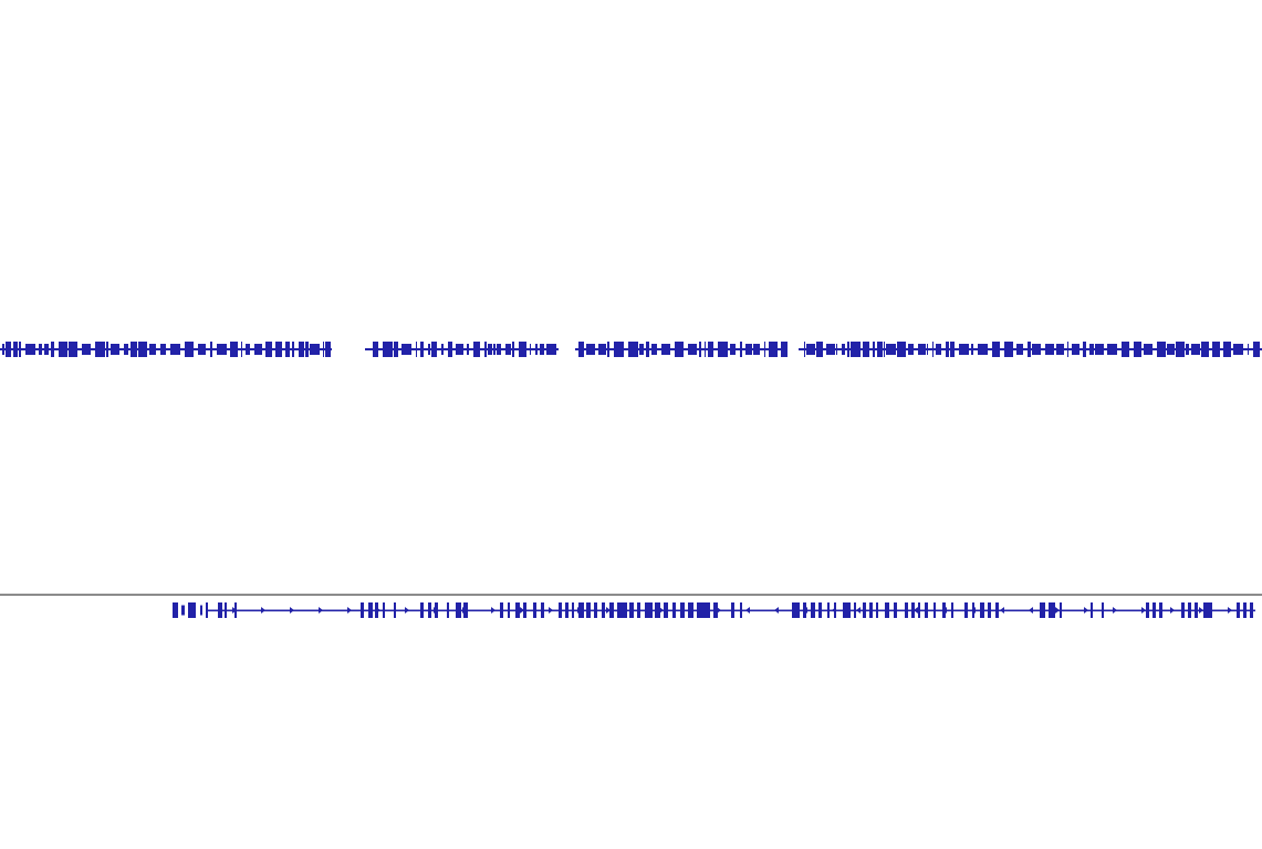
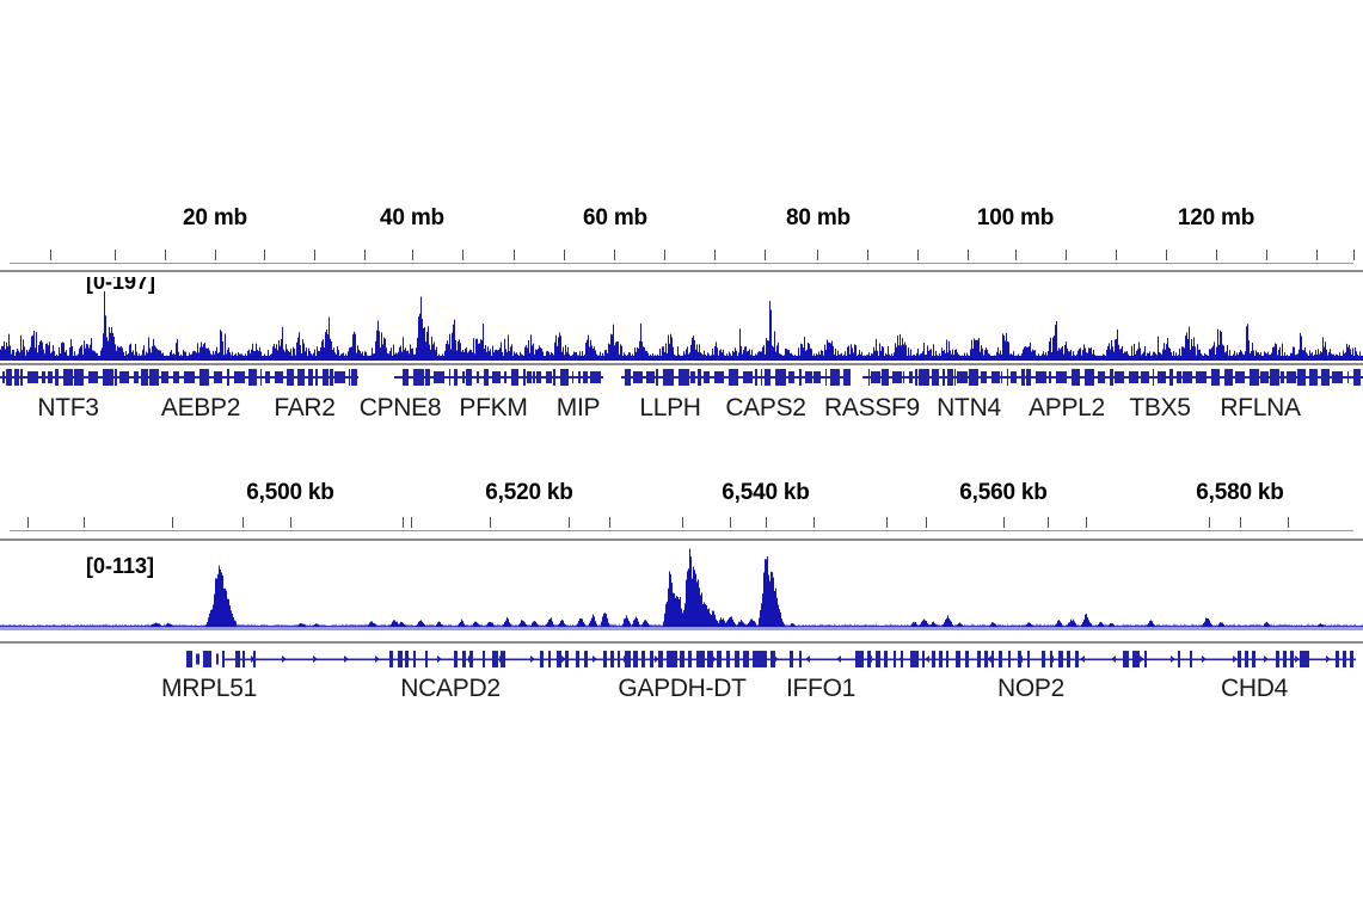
+ 20 mb
+ 40 mb
+ 60 mb
+ 80 mb
+ 100 mb
+ 120 mb
+ [0-197]
+ NTF3
+ AEBP2
+ FAR2
+ CPNE8
+ PFKM
+ MIP
+ LLPH
+ CAPS2
+ RASSF9
+ NTN4
+ APPL2
+ TBX5
+ RFLNA
+ 6,500 kb
+ 6,520 kb
+ 6,540 kb
+ 6,560 kb
+ 6,580 kb
+ [0-113]
+ MRPL51
+ NCAPD2
+ GAPDH-DT
+ IFFO1
+ NOP2
+ CHD4
